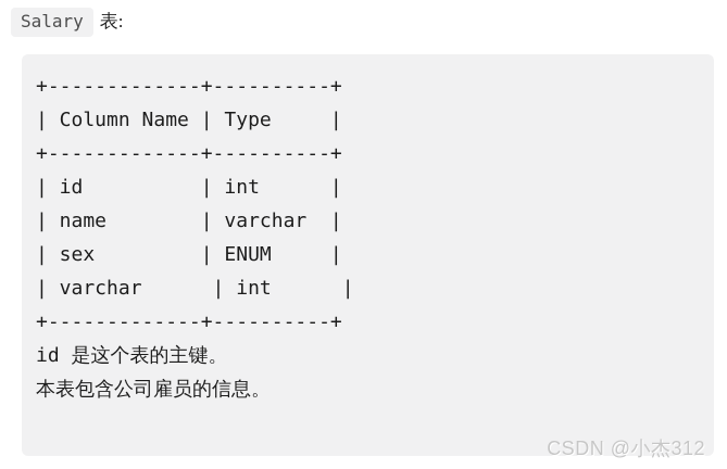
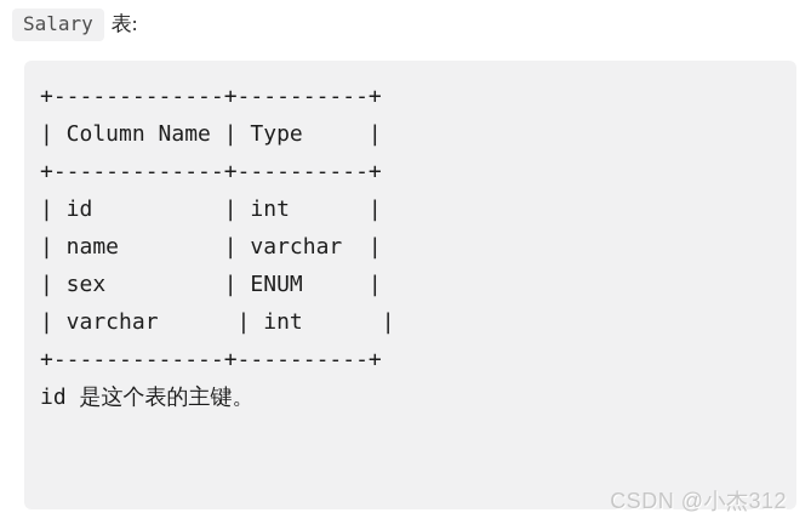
  Salary
  表:
  +-------------+----------+
  | Column Name | Type |
  +-------------+----------+
  | id | int |
  | name | varchar |
  | sex | ENUM |
  | varchar | int |
  +-------------+----------+
  id 是这个表的主键。
- 本表包含公司雇员的信息。
  CSDN @小杰312
